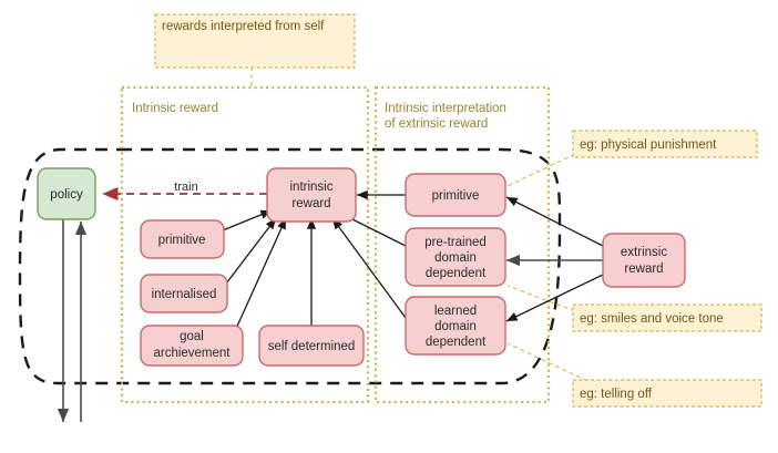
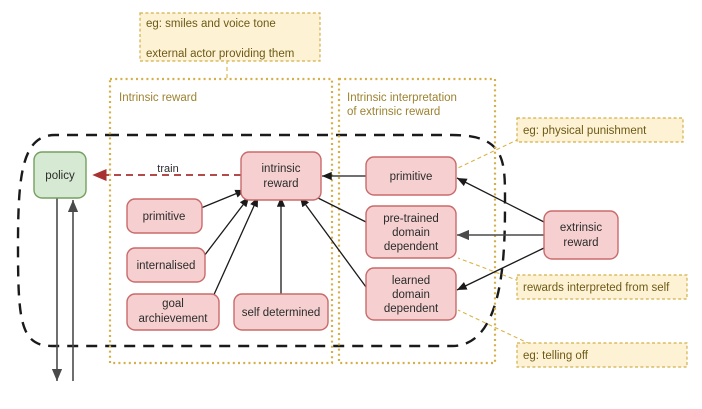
  Intrinsic reward
  Intrinsic interpretation
  of extrinsic reward
  train
  policy
  intrinsic
  reward
  primitive
  internalised
  goal
  archievement
  self determined
  primitive
  pre-trained
  domain
  dependent
  learned
  domain
  dependent
  extrinsic
  reward
- rewards interpreted from self
+ eg: smiles and voice tone
+ external actor providing them
  eg: physical punishment
- eg: smiles and voice tone
+ rewards interpreted from self
  eg: telling off
